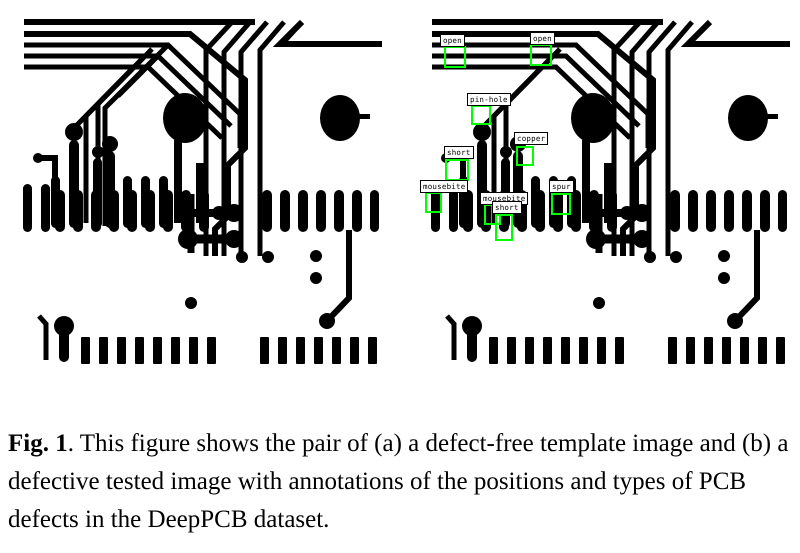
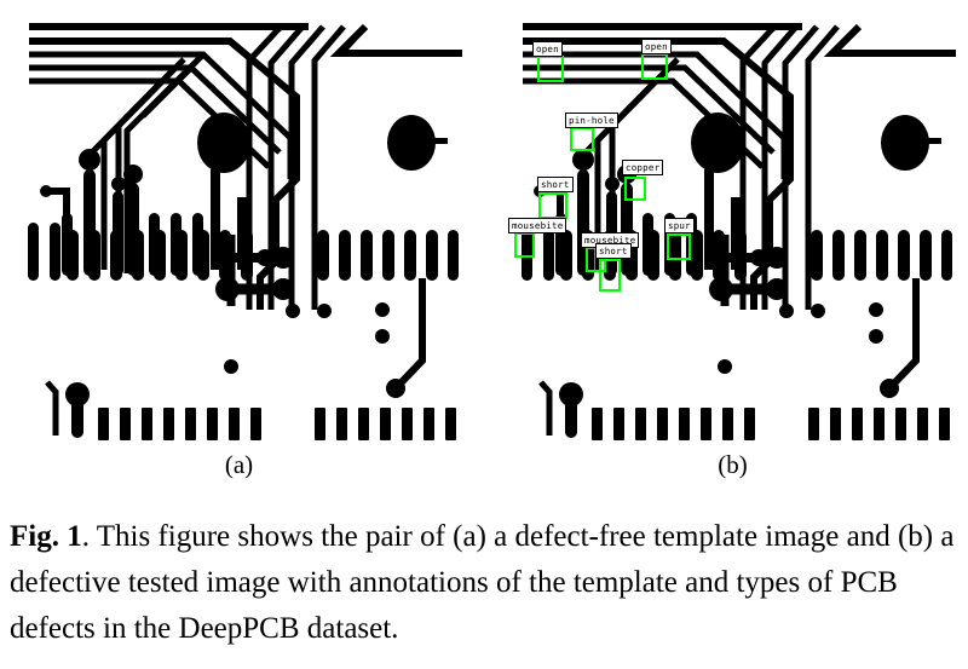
  open
  open
  pin-hole
  copper
  short
  mousebite
  mousebite
  short
  spur
+ (a)
+ (b)
- Fig. 1. This figure shows the pair of (a) a defect-free template image and (b) a defective tested image with annotations of the positions and types of PCB defects in the DeepPCB dataset.
+ Fig. 1. This figure shows the pair of (a) a defect-free template image and (b) a defective tested image with annotations of the template and types of PCB defects in the DeepPCB dataset.
